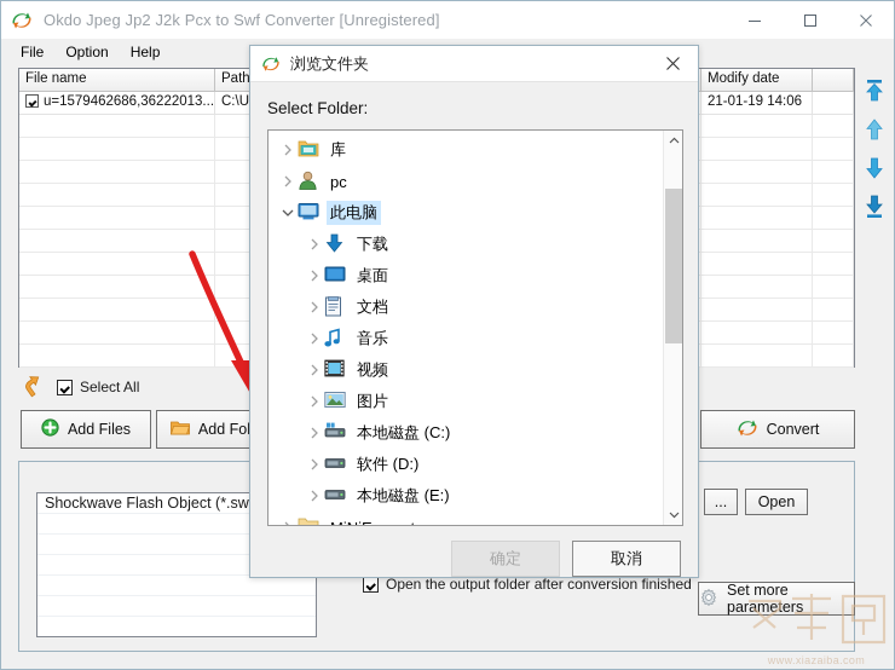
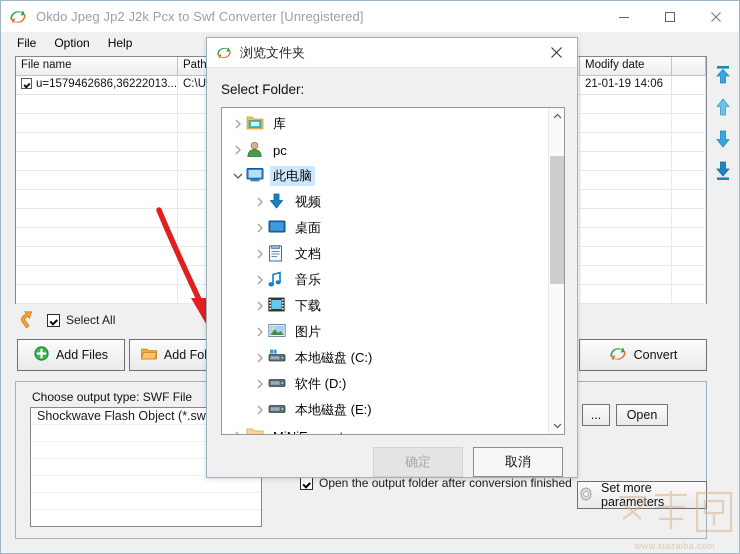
  Okdo Jpeg Jp2 J2k Pcx to Swf Converter [Unregistered]
  File
  Option
  Help
  File name
  Path
  Modify date
  u=1579462686,36222013...
  21-01-19 14:06
  Select All
  Add Files
  Convert
+ Choose output type: SWF File
  Shockwave Flash Object (*.sw
  ...
  Open
  Open the output folder after conversion finished
  Set more parameters
  浏览文件夹
  Select Folder:
  库
  pc
  此电脑
- 下载
+ 视频
  桌面
  文档
  音乐
- 视频
+ 下载
  图片
  本地磁盘 (C:)
  软件 (D:)
  本地磁盘 (E:)
  确定
  取消
  www.xiazaiba.com
